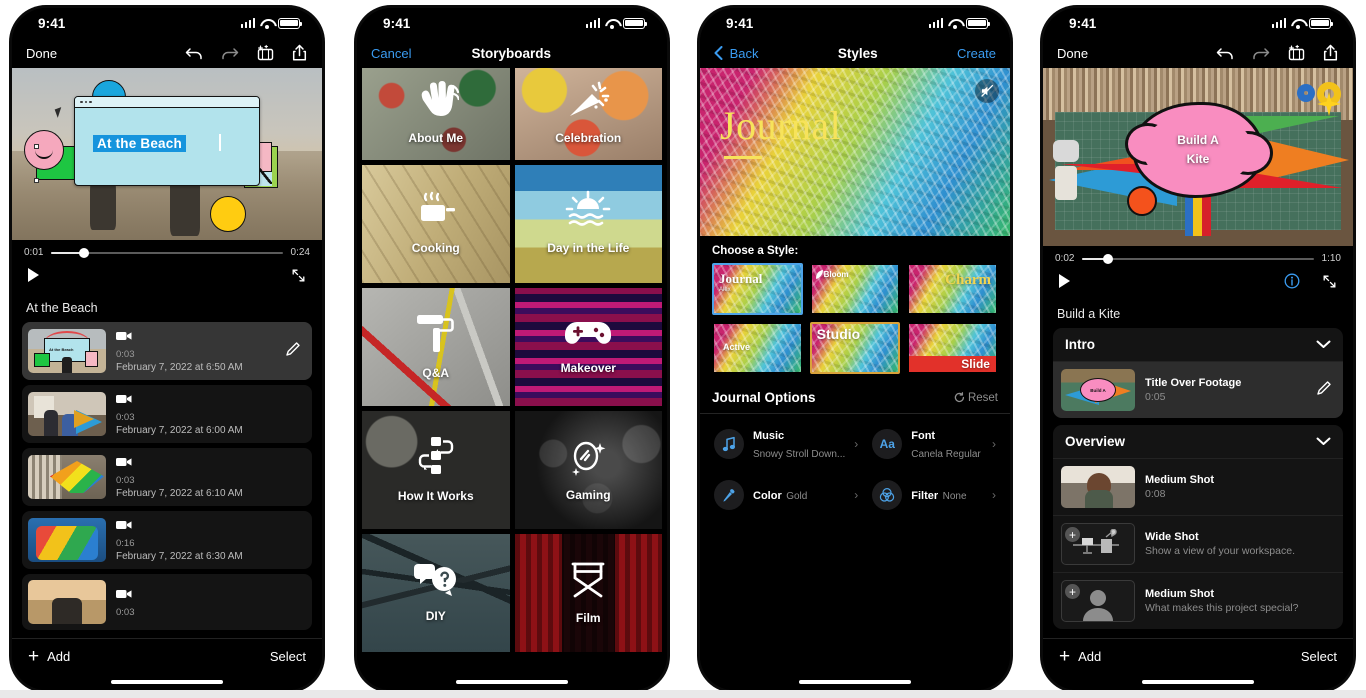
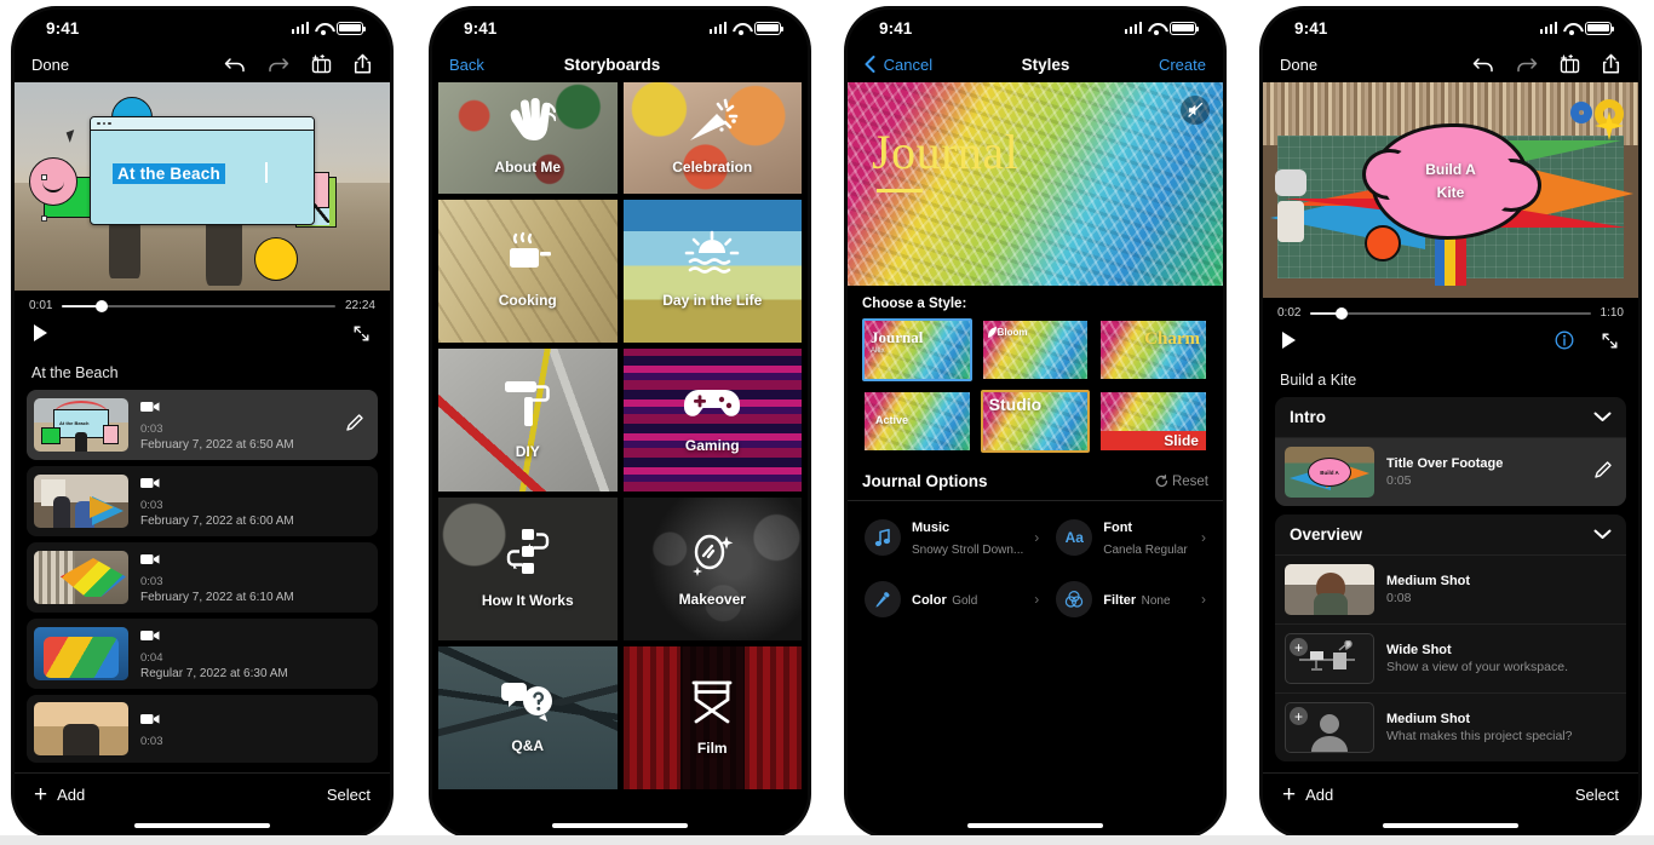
  9:41
  Done
  At the Beach
  0:01
- 0:24
+ 22:24
  At the Beach
  0:03
  February 7, 2022 at 6:50 AM
  0:03
  February 7, 2022 at 6:00 AM
  0:03
  February 7, 2022 at 6:10 AM
- 0:16
+ 0:04
- February 7, 2022 at 6:30 AM
+ Regular 7, 2022 at 6:30 AM
  0:03
  +
  Add
  Select
  9:41
- Cancel
+ Back
  Storyboards
  About Me
  Celebration
  Cooking
  Day in the Life
- Q&A
+ DIY
- Makeover
+ Gaming
  How It Works
- Gaming
+ Makeover
- DIY
+ Q&A
  Film
  9:41
- Back
+ Cancel
  Styles
  Create
  Journal
  Choose a Style:
  Journal
  Bloom
  Charm
  Active
  Studio
  Slide
  Journal Options
  Reset
  Music Snowy Stroll Down...
  ›
  Aa
  Font Canela Regular
  ›
  Color Gold
  ›
  Filter None
  ›
  9:41
  Done
  Build A
  Kite
  0:02
  1:10
  Build a Kite
  Intro
  Title Over Footage
  0:05
  Overview
  Medium Shot
  0:08
  +
  Wide Shot
  Show a view of your workspace.
  +
  Medium Shot
  What makes this project special?
  +
  Add
  Select
